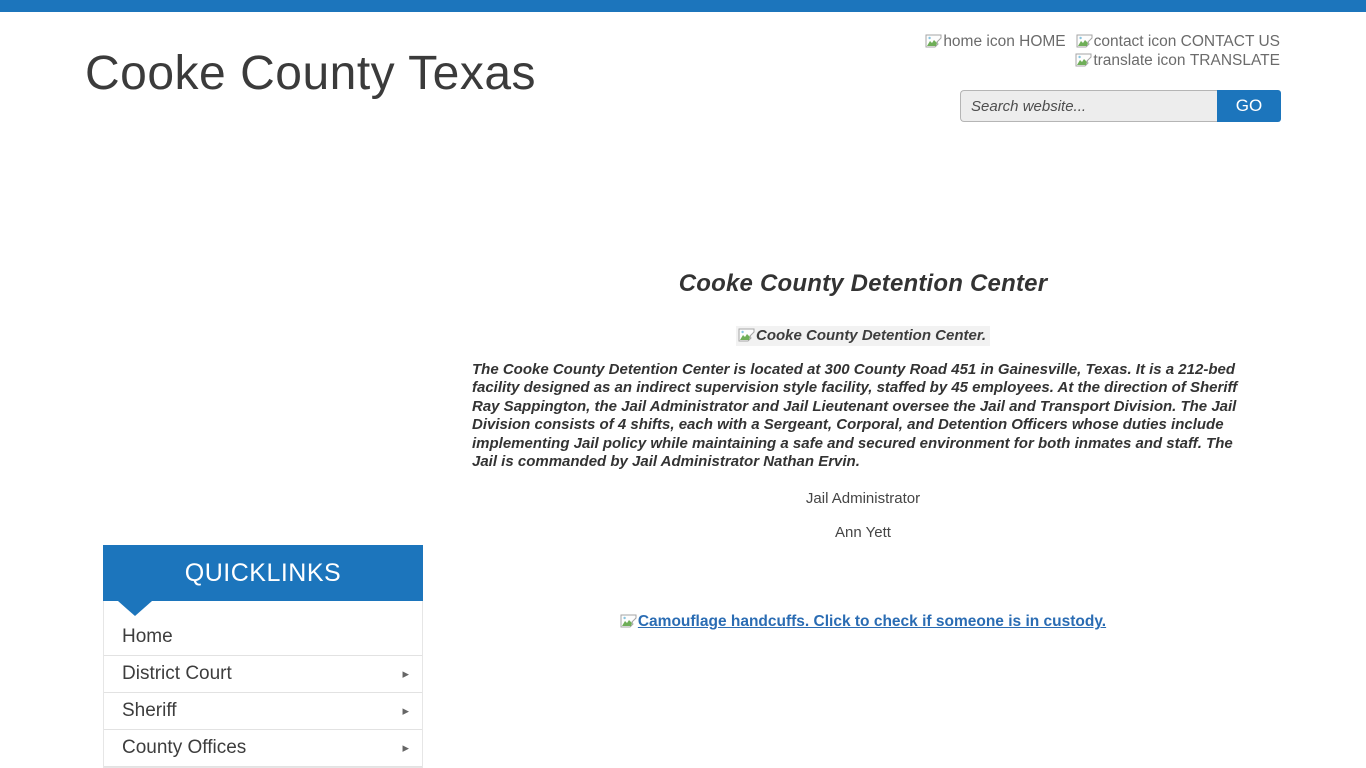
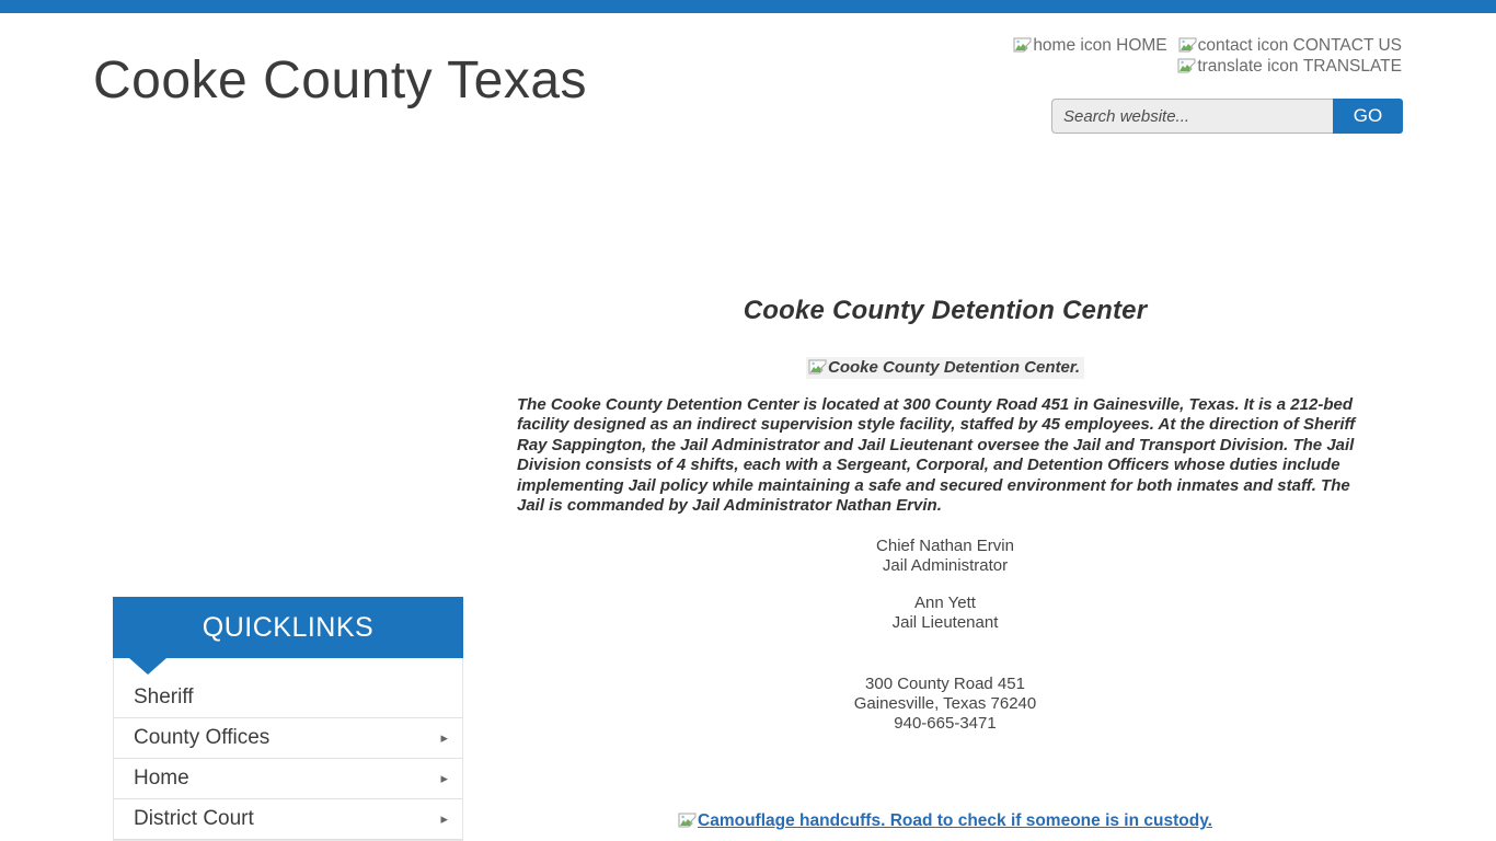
  Cooke County Texas
  home icon HOME contact icon CONTACT US
  translate icon TRANSLATE
  Search website...
  GO
  Cooke County Detention Center
  Cooke County Detention Center.
  The Cooke County Detention Center is located at 300 County Road 451 in Gainesville, Texas. It is a 212-bed facility designed as an indirect supervision style facility, staffed by 45 employees. At the direction of Sheriff Ray Sappington, the Jail Administrator and Jail Lieutenant oversee the Jail and Transport Division. The Jail Division consists of 4 shifts, each with a Sergeant, Corporal, and Detention Officers whose duties include implementing Jail policy while maintaining a safe and secured environment for both inmates and staff. The Jail is commanded by Jail Administrator Nathan Ervin.
+ Chief Nathan Ervin
  Jail Administrator
  Ann Yett
+ Jail Lieutenant
+ 300 County Road 451
+ Gainesville, Texas 76240
+ 940-665-3471
- Camouflage handcuffs. Click to check if someone is in custody.
+ Camouflage handcuffs. Road to check if someone is in custody.
  QUICKLINKS
- Home
+ Sheriff
- District Court
+ County Offices
  ▸
- Sheriff
+ Home
  ▸
- County Offices
+ District Court
  ▸
